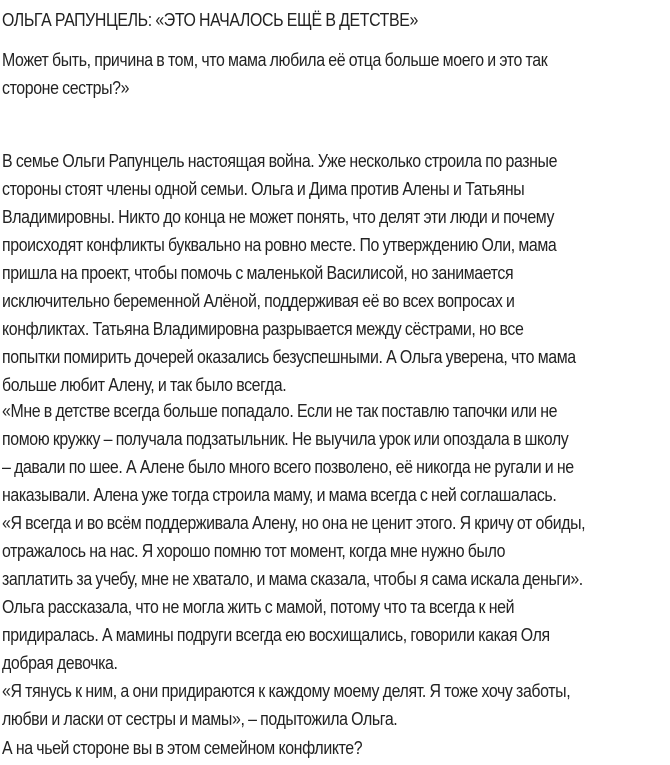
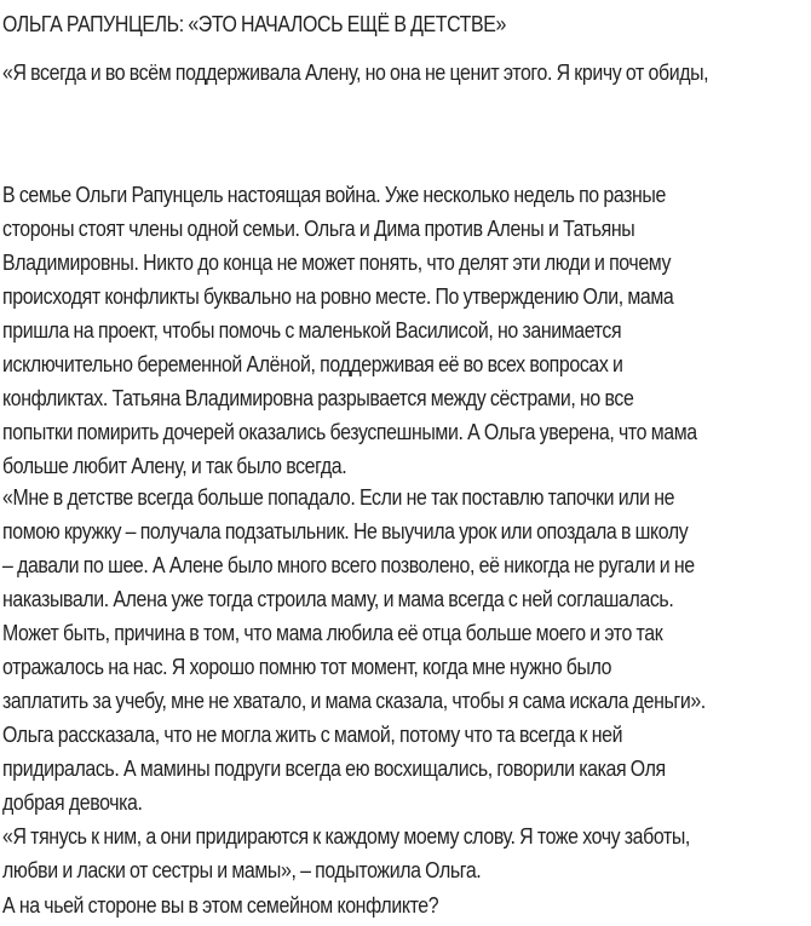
  ОЛЬГА РАПУНЦЕЛЬ: «ЭТО НАЧАЛОСЬ ЕЩЁ В ДЕТСТВЕ»
- Может быть, причина в том, что мама любила её отца больше моего и это так
+ «Я всегда и во всём поддерживала Алену, но она не ценит этого. Я кричу от обиды,
- стороне сестры?»
- В семье Ольги Рапунцель настоящая война. Уже несколько строила по разные
+ В семье Ольги Рапунцель настоящая война. Уже несколько недель по разные
  стороны стоят члены одной семьи. Ольга и Дима против Алены и Татьяны
  Владимировны. Никто до конца не может понять, что делят эти люди и почему
  происходят конфликты буквально на ровно месте. По утверждению Оли, мама
  пришла на проект, чтобы помочь с маленькой Василисой, но занимается
  исключительно беременной Алёной, поддерживая её во всех вопросах и
  конфликтах. Татьяна Владимировна разрывается между сёстрами, но все
  попытки помирить дочерей оказались безуспешными. А Ольга уверена, что мама
  больше любит Алену, и так было всегда.
  «Мне в детстве всегда больше попадало. Если не так поставлю тапочки или не
  помою кружку – получала подзатыльник. Не выучила урок или опоздала в школу
  – давали по шее. А Алене было много всего позволено, её никогда не ругали и не
  наказывали. Алена уже тогда строила маму, и мама всегда с ней соглашалась.
- «Я всегда и во всём поддерживала Алену, но она не ценит этого. Я кричу от обиды,
+ Может быть, причина в том, что мама любила её отца больше моего и это так
  отражалось на нас. Я хорошо помню тот момент, когда мне нужно было
  заплатить за учебу, мне не хватало, и мама сказала, чтобы я сама искала деньги».
  Ольга рассказала, что не могла жить с мамой, потому что та всегда к ней
  придиралась. А мамины подруги всегда ею восхищались, говорили какая Оля
  добрая девочка.
- «Я тянусь к ним, а они придираются к каждому моему делят. Я тоже хочу заботы,
+ «Я тянусь к ним, а они придираются к каждому моему слову. Я тоже хочу заботы,
  любви и ласки от сестры и мамы», – подытожила Ольга.
  А на чьей стороне вы в этом семейном конфликте?
